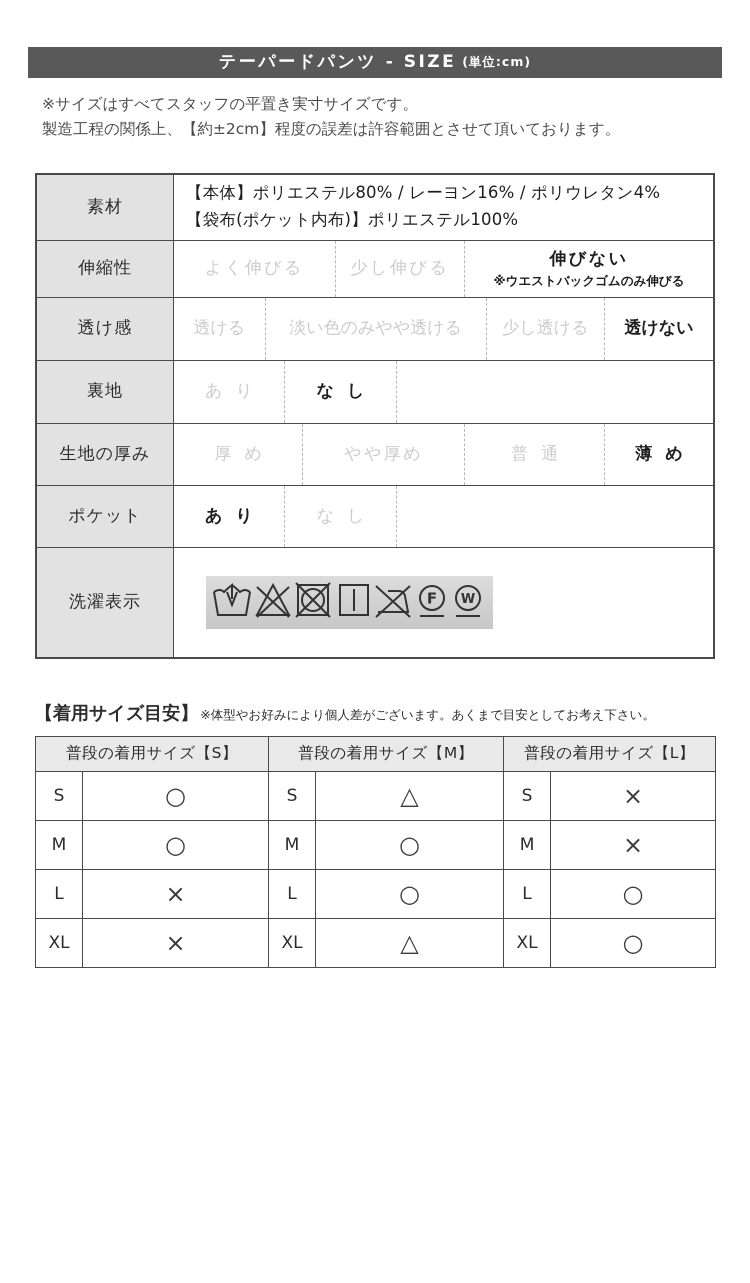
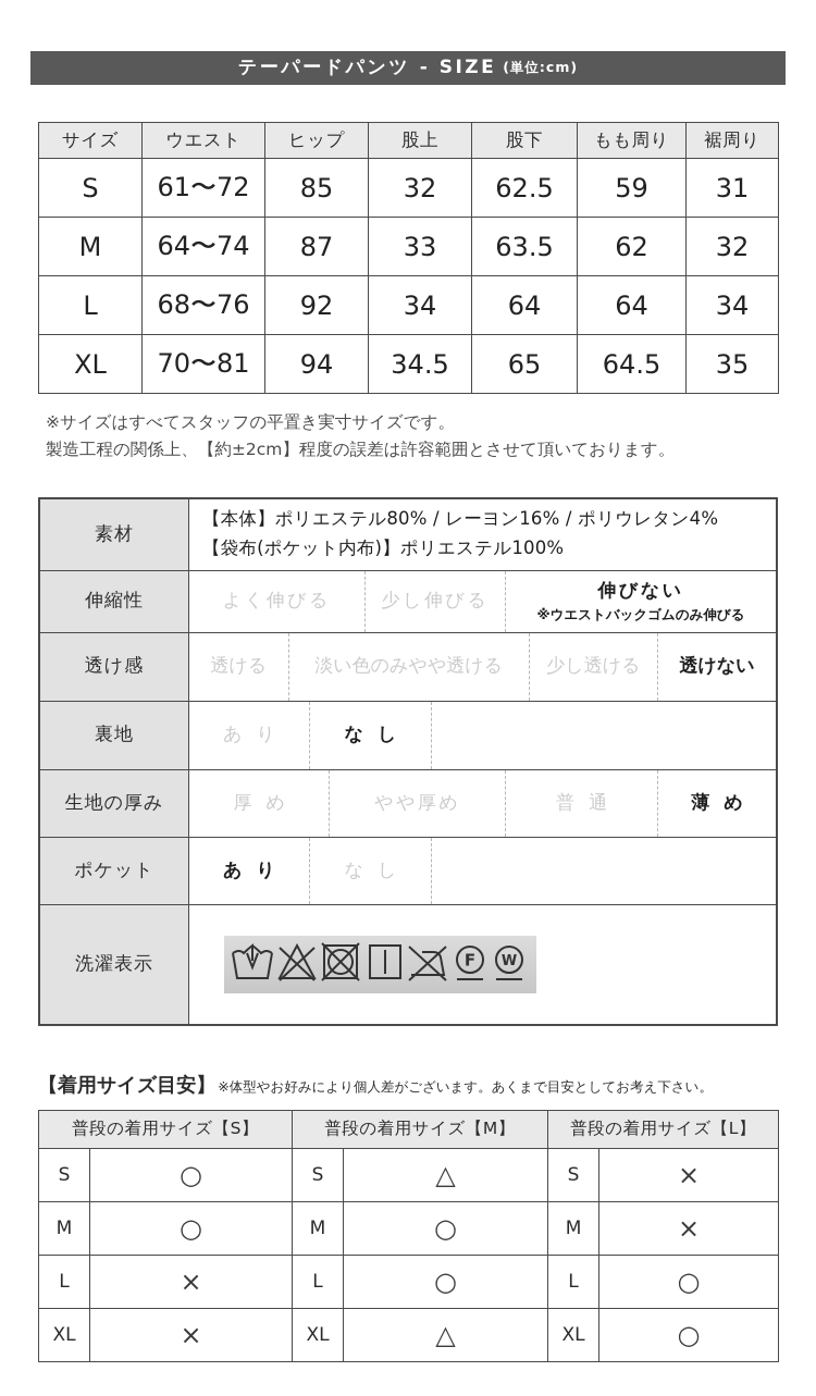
  テーパードパンツ - SIZE
  (単位:cm)
+ サイズ	ウエスト	ヒップ	股上	股下	もも周り	裾周り
+ S	61〜72	85	32	62.5	59	31
+ M	64〜74	87	33	63.5	62	32
+ L	68〜76	92	34	64	64	34
+ XL	70〜81	94	34.5	65	64.5	35
  ※サイズはすべてスタッフの平置き実寸サイズです。
  製造工程の関係上、【約±2cm】程度の誤差は許容範囲とさせて頂いております。
  素材
  【本体】ポリエステル80% / レーヨン16% / ポリウレタン4%
  【袋布(ポケット内布)】ポリエステル100%
  伸縮性
  よく伸びる
  少し伸びる
  伸びない
  ※ウエストバックゴムのみ伸びる
  透け感
  透ける
  淡い色のみやや透ける
  少し透ける
  透けない
  裏地
  あり
  なし
  生地の厚み
  厚め
  やや厚め
  普通
  薄め
  ポケット
  あり
  なし
  洗濯表示
  F
  W
  【着用サイズ目安】
  ※体型やお好みにより個人差がございます。あくまで目安としてお考え下さい。
  普段の着用サイズ【S】	普段の着用サイズ【M】	普段の着用サイズ【L】
  S	○	S	△	S	×
  M	○	M	○	M	×
  L	×	L	○	L	○
  XL	×	XL	△	XL	○
